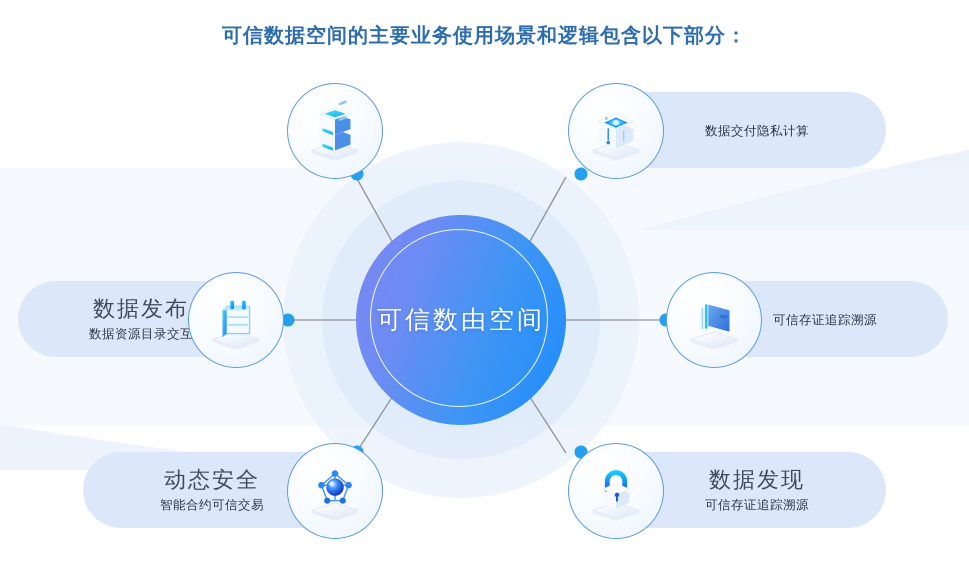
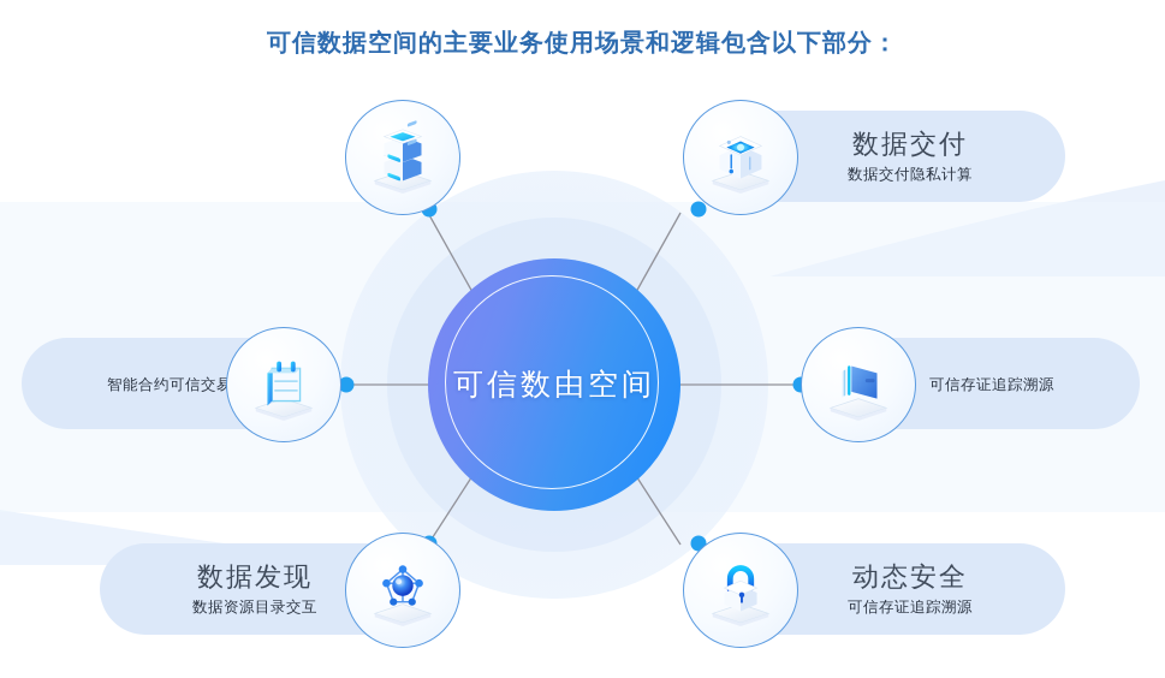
  可信数据空间的主要业务使用场景和逻辑包含以下部分：
+ 数据交付
  数据交付隐私计算
- 数据发布
- 数据资源目录交互
+ 智能合约可信交易
  可信存证追踪溯源
- 动态安全
+ 数据发现
- 智能合约可信交易
+ 数据资源目录交互
- 数据发现
+ 动态安全
  可信存证追踪溯源
  可信数由空间
